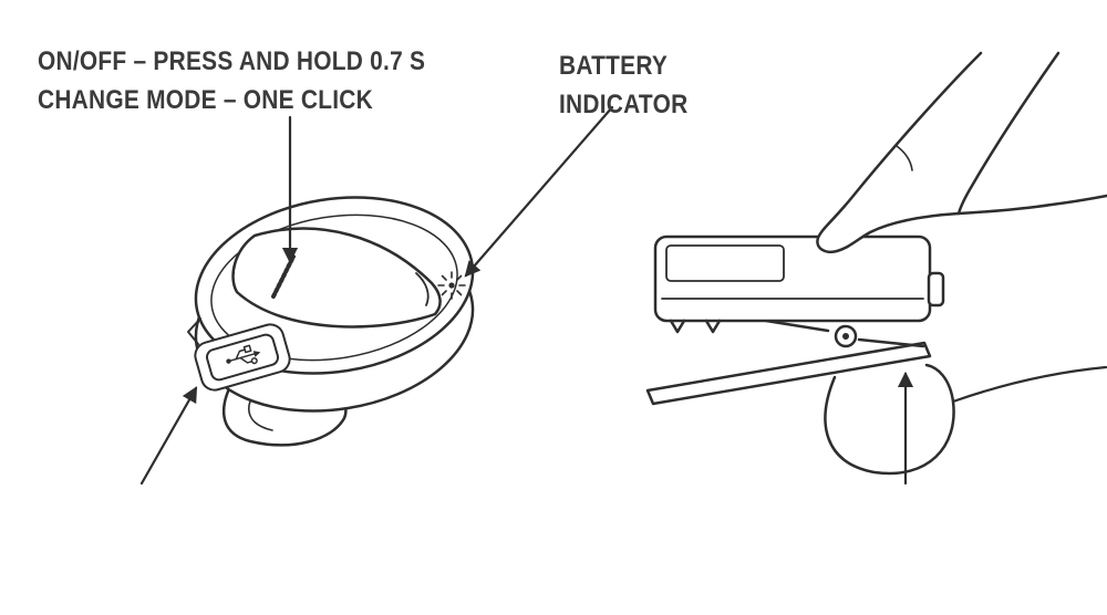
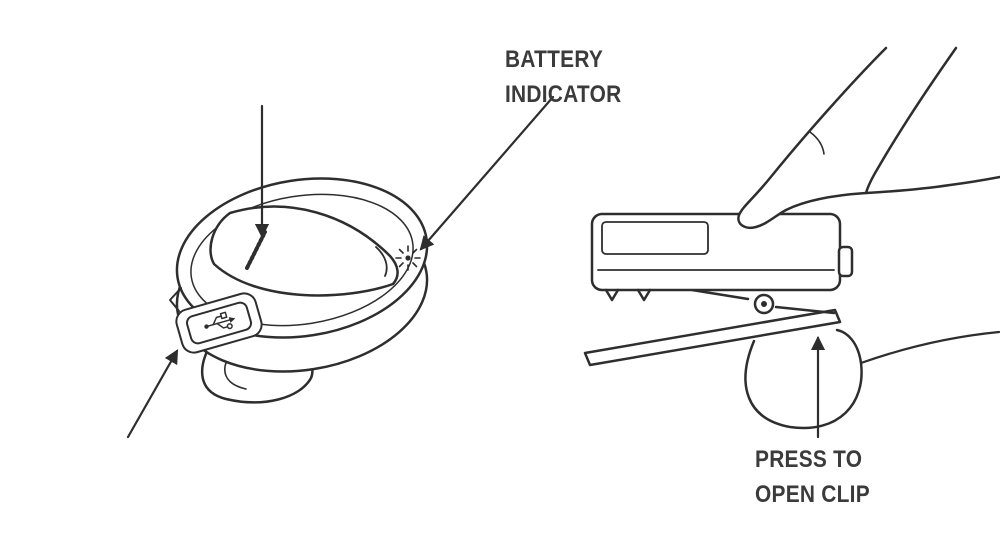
- ON/OFF – PRESS AND HOLD 0.7 S
- CHANGE MODE – ONE CLICK
  BATTERY
  INDICATOR
+ PRESS TO
+ OPEN CLIP
